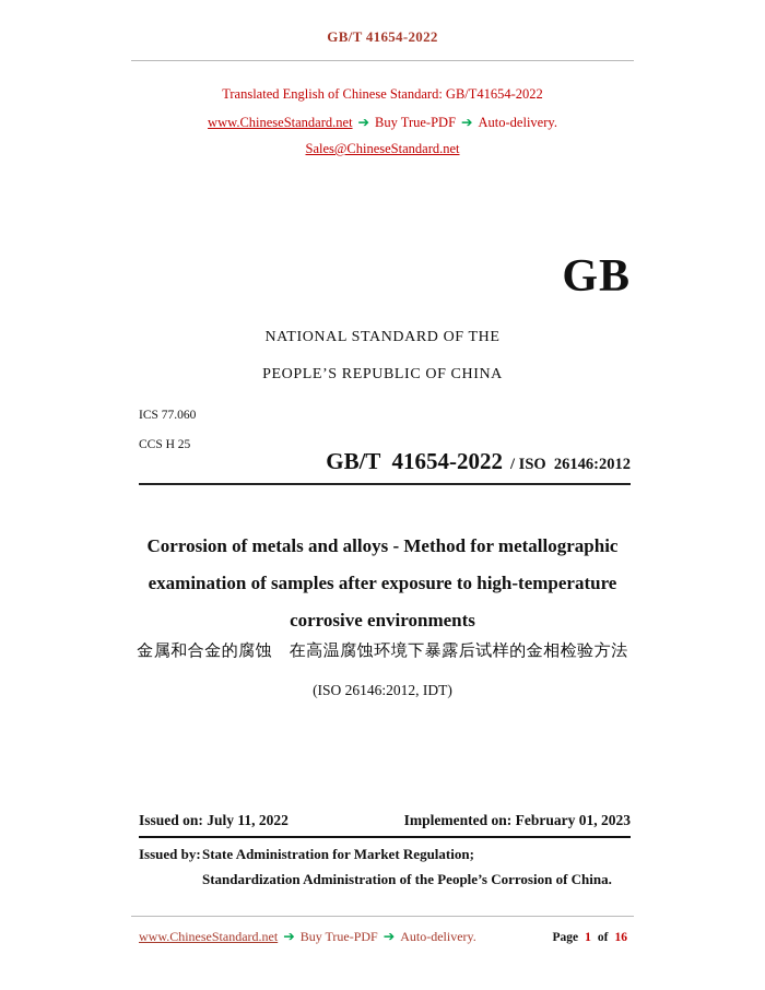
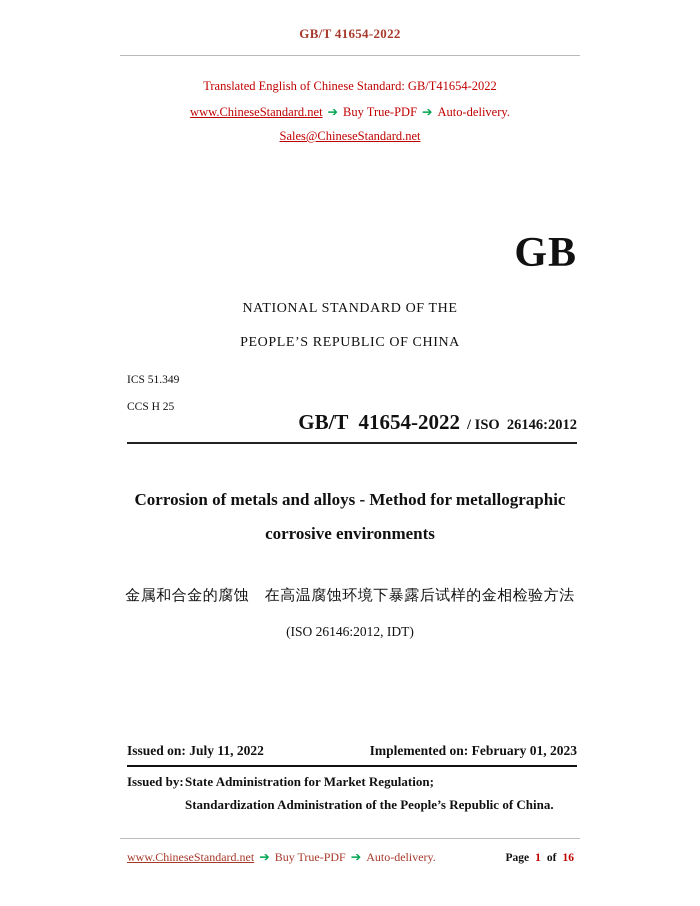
  GB/T 41654-2022
  Translated English of Chinese Standard: GB/T41654-2022
  www.ChineseStandard.net ➔ Buy True-PDF ➔ Auto-delivery.
  Sales@ChineseStandard.net
  GB
  NATIONAL STANDARD OF THE
  PEOPLE’S REPUBLIC OF CHINA
- ICS 77.060
+ ICS 51.349
  CCS H 25
  GB/T 41654-2022 / ISO 26146:2012
  Corrosion of metals and alloys - Method for metallographic
- examination of samples after exposure to high-temperature
  corrosive environments
  金属和合金的腐蚀 在高温腐蚀环境下暴露后试样的金相检验方法
  (ISO 26146:2012, IDT)
  Issued on: July 11, 2022
  Implemented on: February 01, 2023
  Issued by:
  State Administration for Market Regulation;
- Standardization Administration of the People’s Corrosion of China.
+ Standardization Administration of the People’s Republic of China.
  www.ChineseStandard.net ➔ Buy True-PDF ➔ Auto-delivery.
  Page 1 of 16
